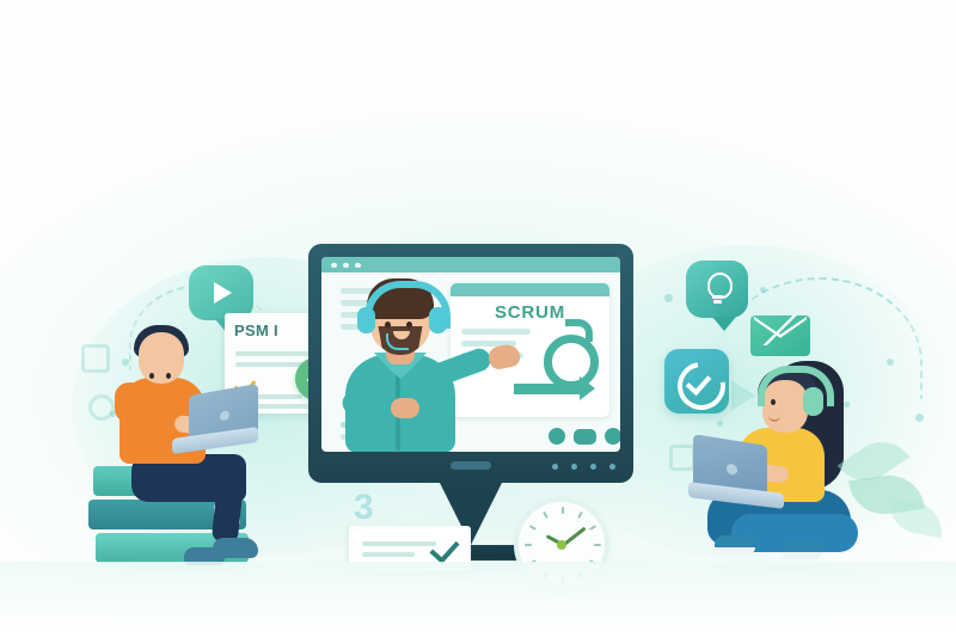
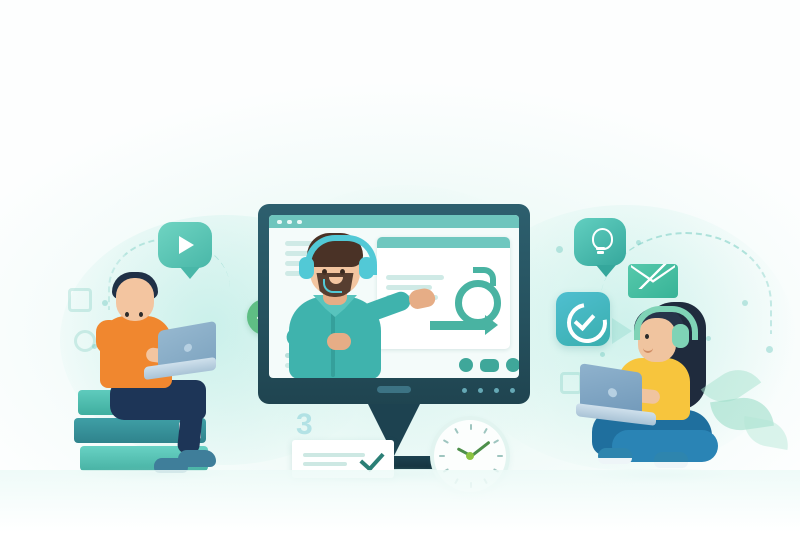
  3
- PSM I
- SCRUM
